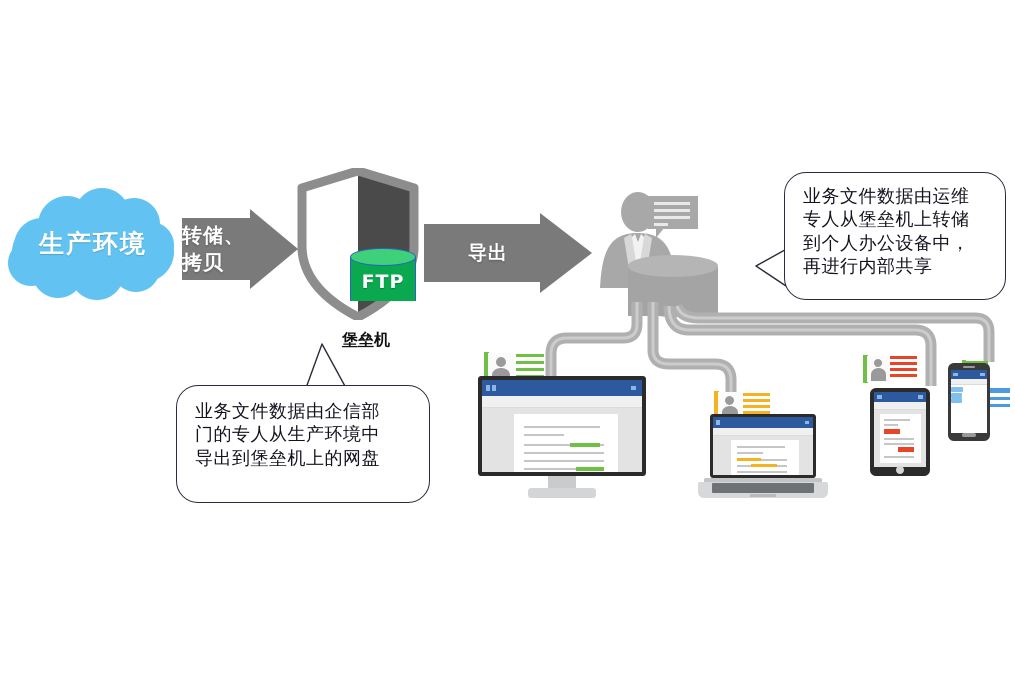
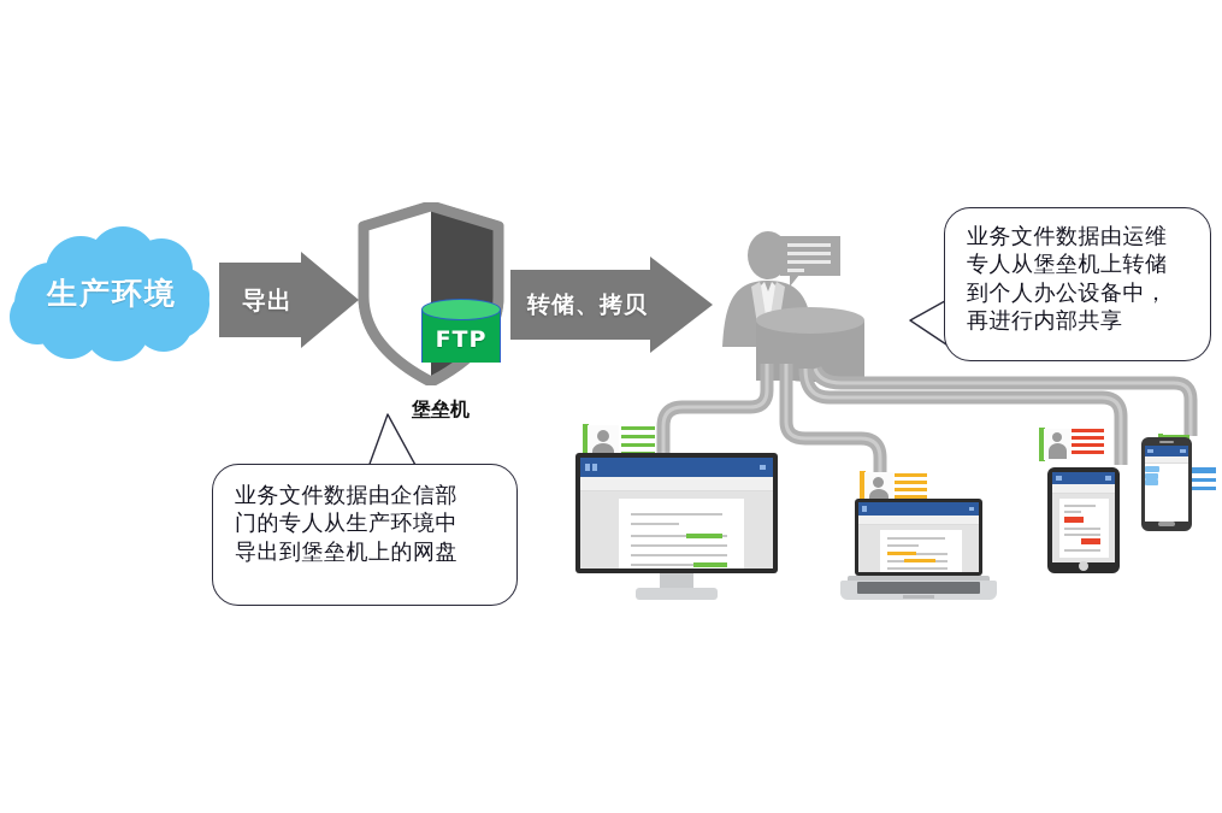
  生产环境
- 转储、拷贝
+ 导出
  FTP
  堡垒机
- 导出
+ 转储、拷贝
  业务文件数据由企信部
  门的专人从生产环境中
  导出到堡垒机上的网盘
  业务文件数据由运维
  专人从堡垒机上转储
  到个人办公设备中，
  再进行内部共享
